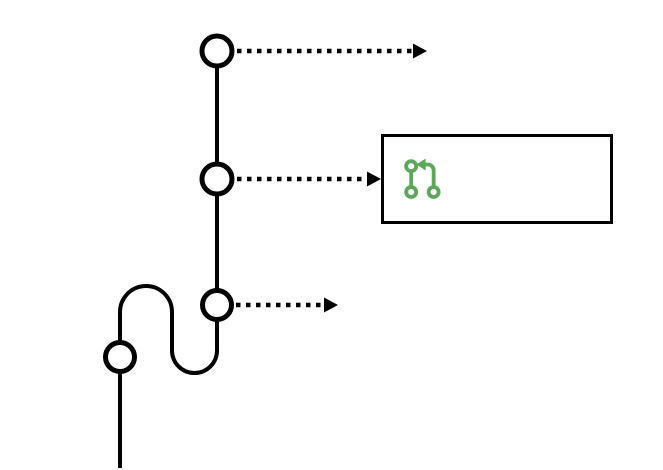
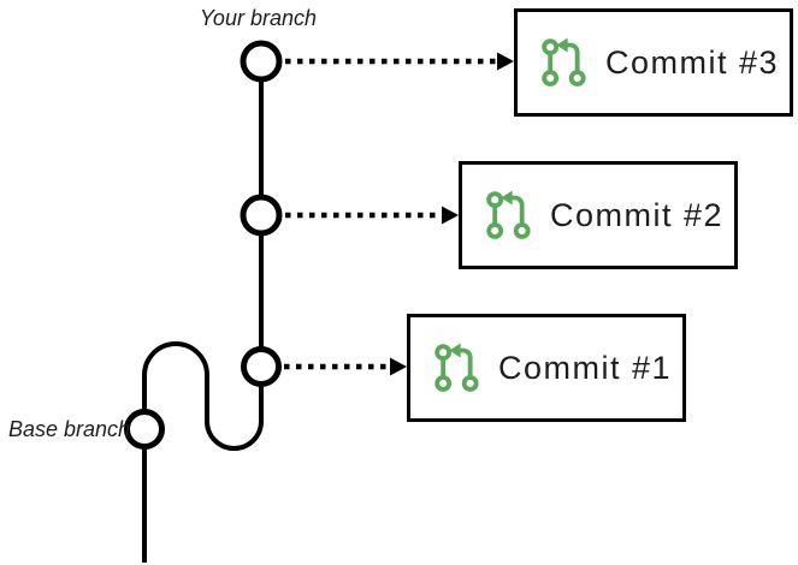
+ Your branch
+ Base branch
+ Commit #3
+ Commit #2
+ Commit #1
